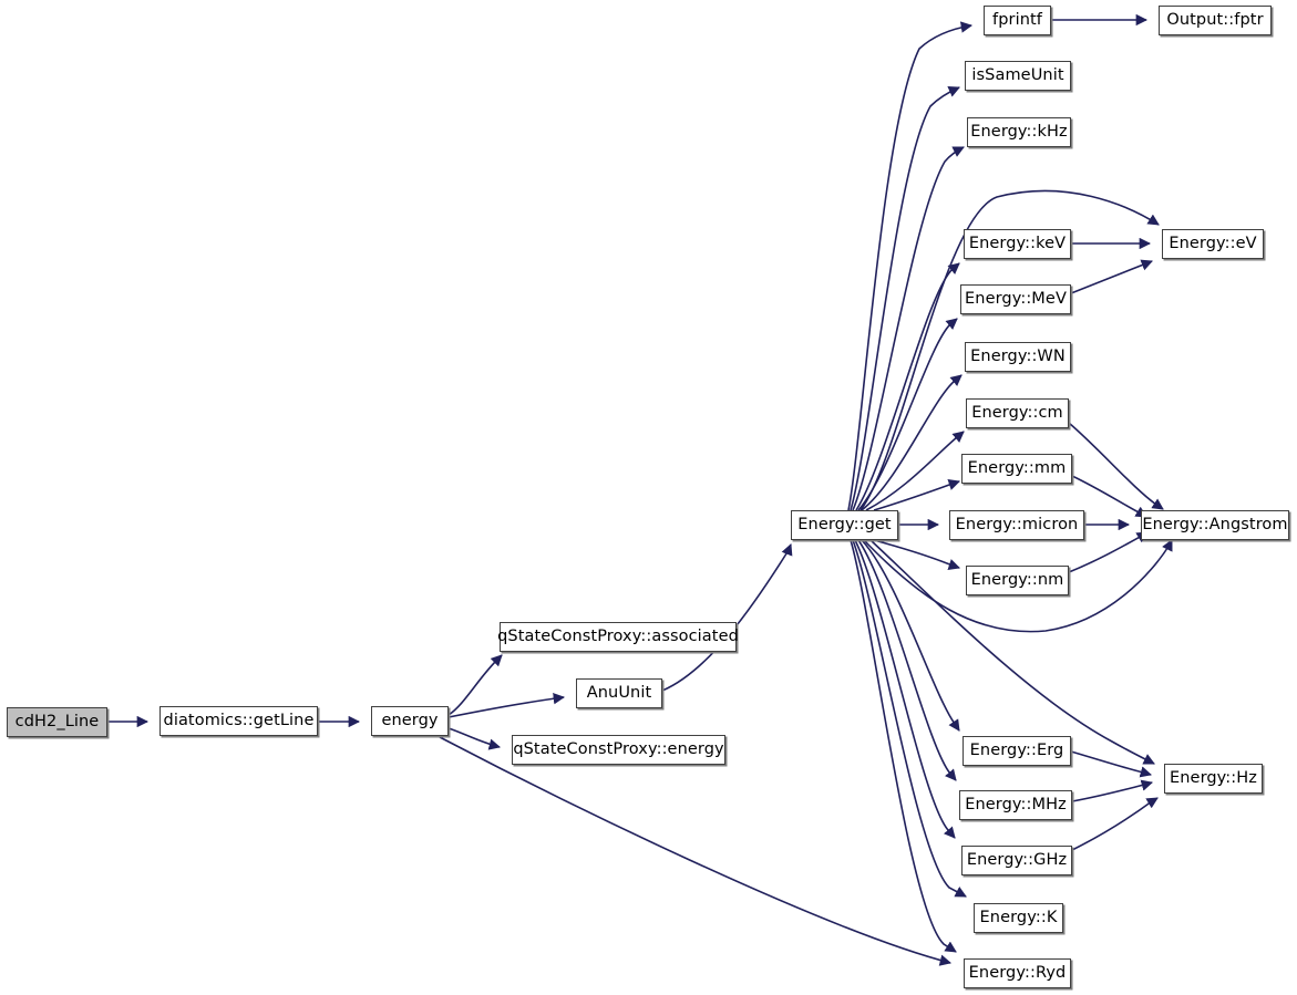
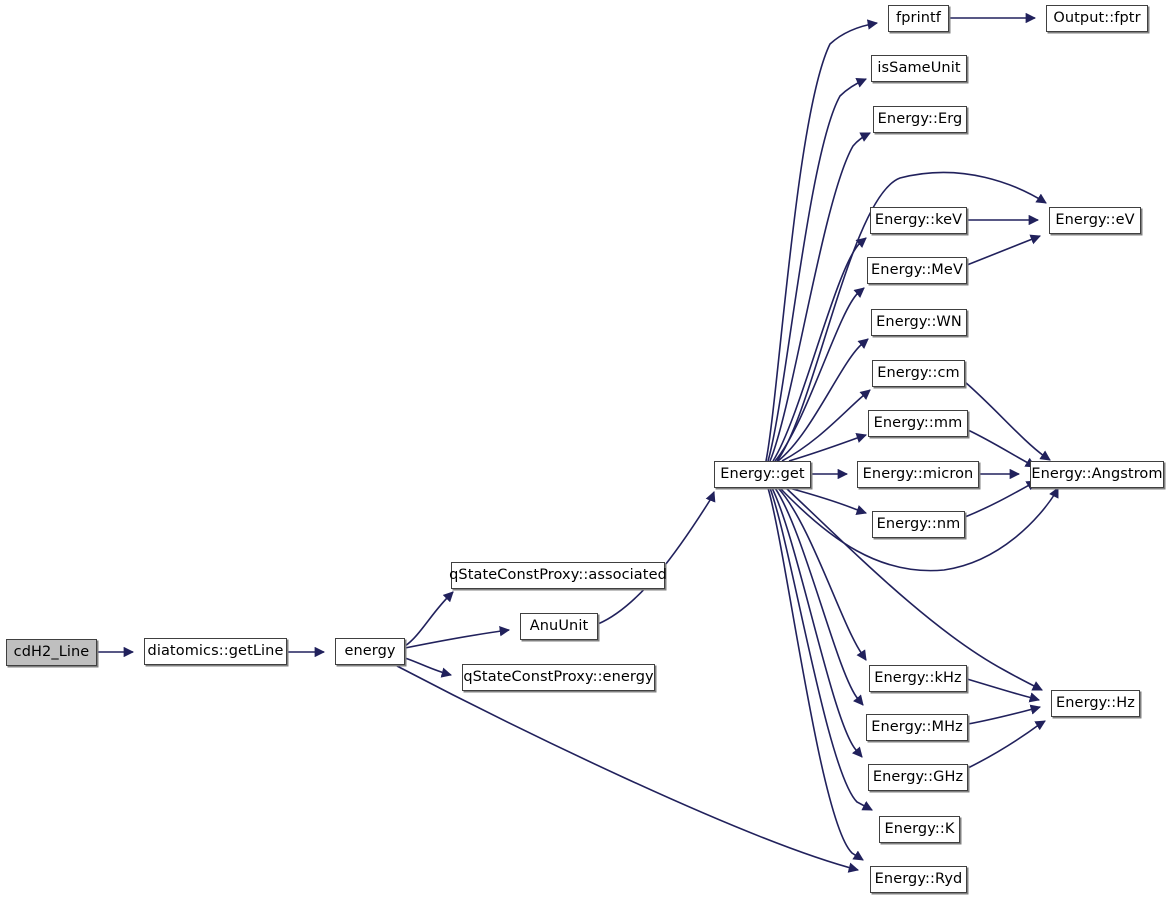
  cdH2_Line
  diatomics::getLine
  energy
  qStateConstProxy::associated
  AnuUnit
  qStateConstProxy::energy
  Energy::get
  fprintf
  Output::fptr
  isSameUnit
- Energy::kHz
+ Energy::Erg
  Energy::keV
  Energy::eV
  Energy::MeV
  Energy::WN
  Energy::cm
  Energy::mm
  Energy::micron
  Energy::Angstrom
  Energy::nm
- Energy::Erg
+ Energy::kHz
  Energy::Hz
  Energy::MHz
  Energy::GHz
  Energy::K
  Energy::Ryd
